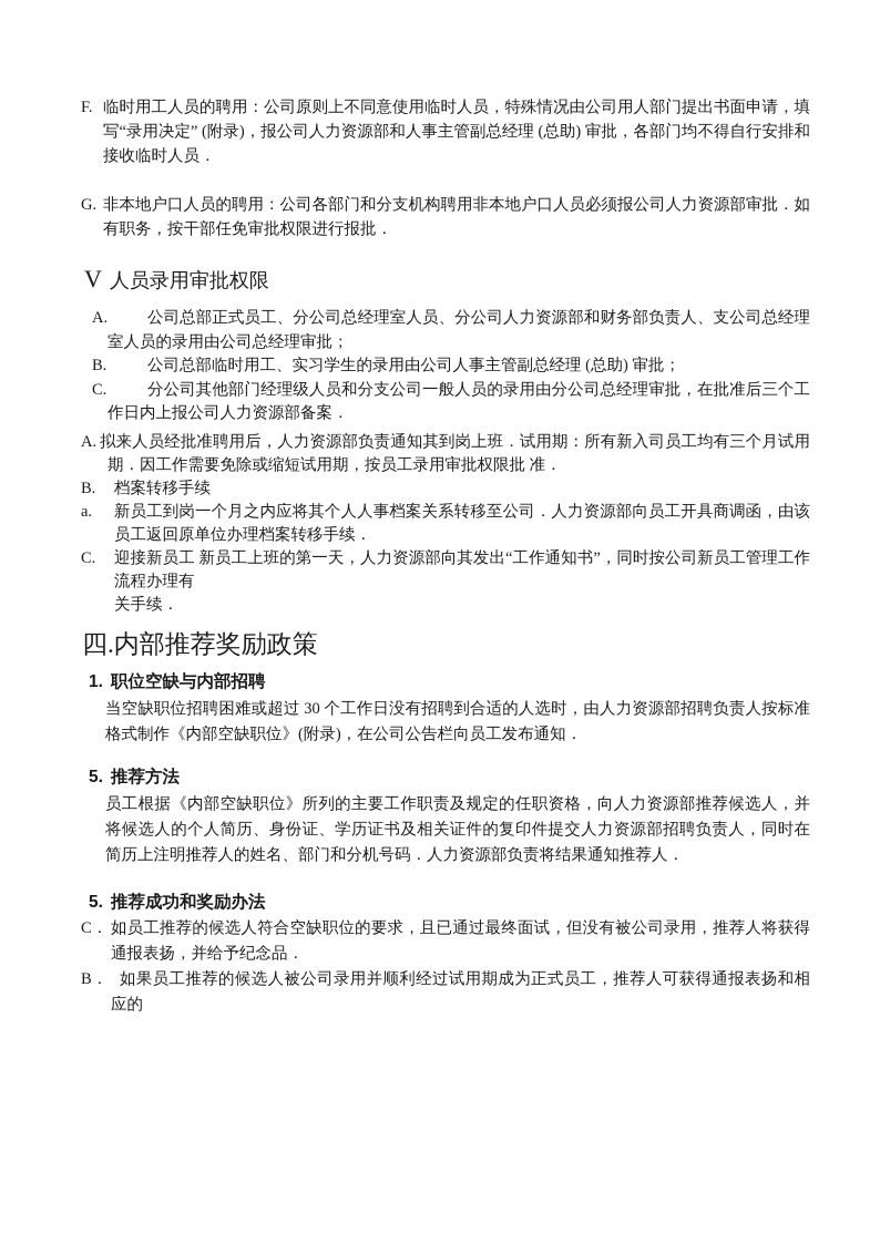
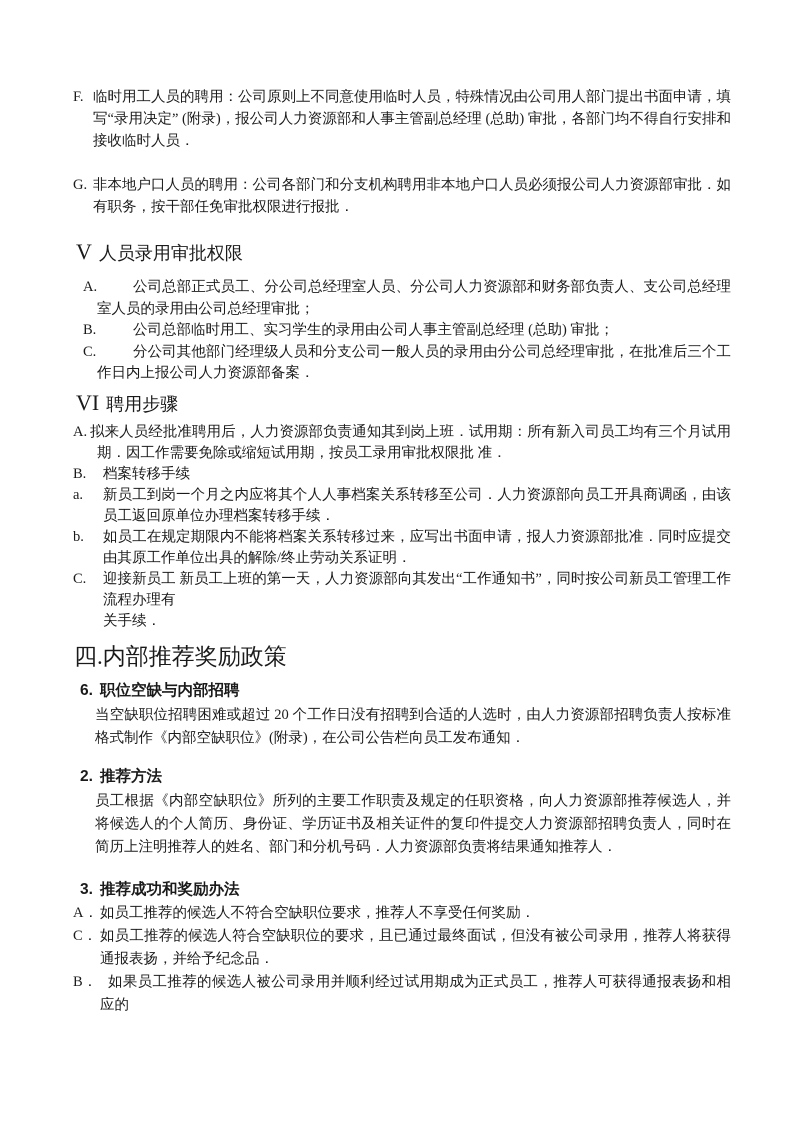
  F.
  临时用工人员的聘用：公司原则上不同意使用临时人员，特殊情况由公司用人部门提出书面申请，填写“录用决定” (附录)，报公司人力资源部和人事主管副总经理 (总助) 审批，各部门均不得自行安排和接收临时人员．
  G.
  非本地户口人员的聘用：公司各部门和分支机构聘用非本地户口人员必须报公司人力资源部审批．如有职务，按干部任免审批权限进行报批．
  V 人员录用审批权限
  A.
  公司总部正式员工、分公司总经理室人员、分公司人力资源部和财务部负责人、支公司总经理室人员的录用由公司总经理审批；
  B.
  公司总部临时用工、实习学生的录用由公司人事主管副总经理 (总助) 审批；
  C.
  分公司其他部门经理级人员和分支公司一般人员的录用由分公司总经理审批，在批准后三个工作日内上报公司人力资源部备案．
+ VI 聘用步骤
  A.
  拟来人员经批准聘用后，人力资源部负责通知其到岗上班．试用期：所有新入司员工均有三个月试用期．因工作需要免除或缩短试用期，按员工录用审批权限批 准．
  B.
  档案转移手续
  a.
  新员工到岗一个月之内应将其个人人事档案关系转移至公司．人力资源部向员工开具商调函，由该员工返回原单位办理档案转移手续．
+ b.
+ 如员工在规定期限内不能将档案关系转移过来，应写出书面申请，报人力资源部批准．同时应提交由其原工作单位出具的解除/终止劳动关系证明．
  C.
  迎接新员工 新员工上班的第一天，人力资源部向其发出“工作通知书”，同时按公司新员工管理工作流程办理有
  关手续．
  四.内部推荐奖励政策
- 1. 职位空缺与内部招聘
+ 6. 职位空缺与内部招聘
- 当空缺职位招聘困难或超过 30 个工作日没有招聘到合适的人选时，由人力资源部招聘负责人按标准格式制作《内部空缺职位》(附录)，在公司公告栏向员工发布通知．
+ 当空缺职位招聘困难或超过 20 个工作日没有招聘到合适的人选时，由人力资源部招聘负责人按标准格式制作《内部空缺职位》(附录)，在公司公告栏向员工发布通知．
- 5. 推荐方法
+ 2. 推荐方法
  员工根据《内部空缺职位》所列的主要工作职责及规定的任职资格，向人力资源部推荐候选人，并将候选人的个人简历、身份证、学历证书及相关证件的复印件提交人力资源部招聘负责人，同时在简历上注明推荐人的姓名、部门和分机号码．人力资源部负责将结果通知推荐人．
- 5. 推荐成功和奖励办法
+ 3. 推荐成功和奖励办法
+ A．
+ 如员工推荐的候选人不符合空缺职位要求，推荐人不享受任何奖励．
  C．
  如员工推荐的候选人符合空缺职位的要求，且已通过最终面试，但没有被公司录用，推荐人将获得通报表扬，并给予纪念品．
  B．
  如果员工推荐的候选人被公司录用并顺利经过试用期成为正式员工，推荐人可获得通报表扬和相应的
